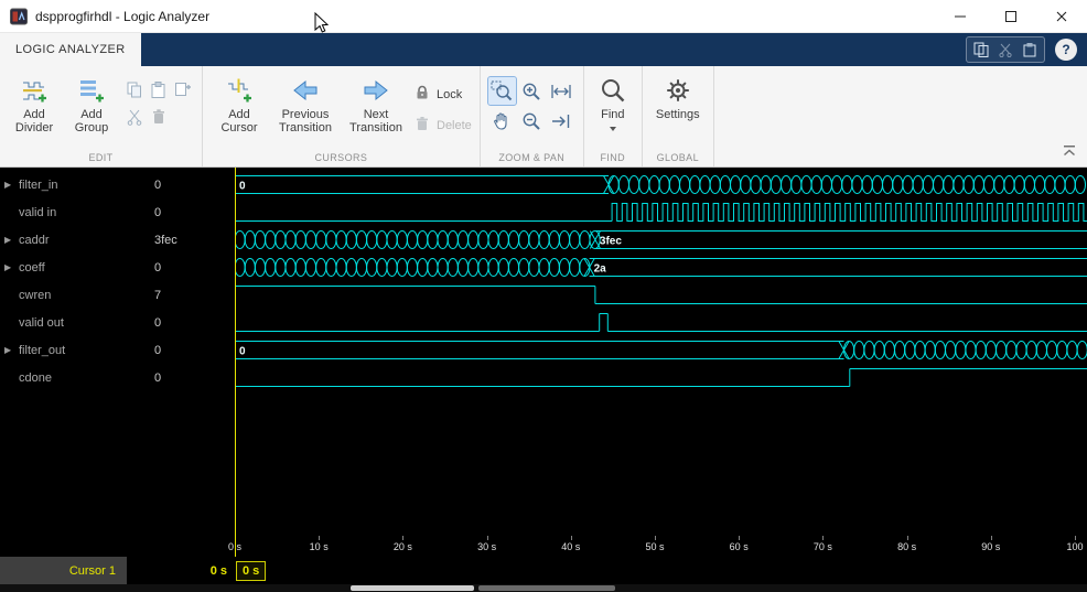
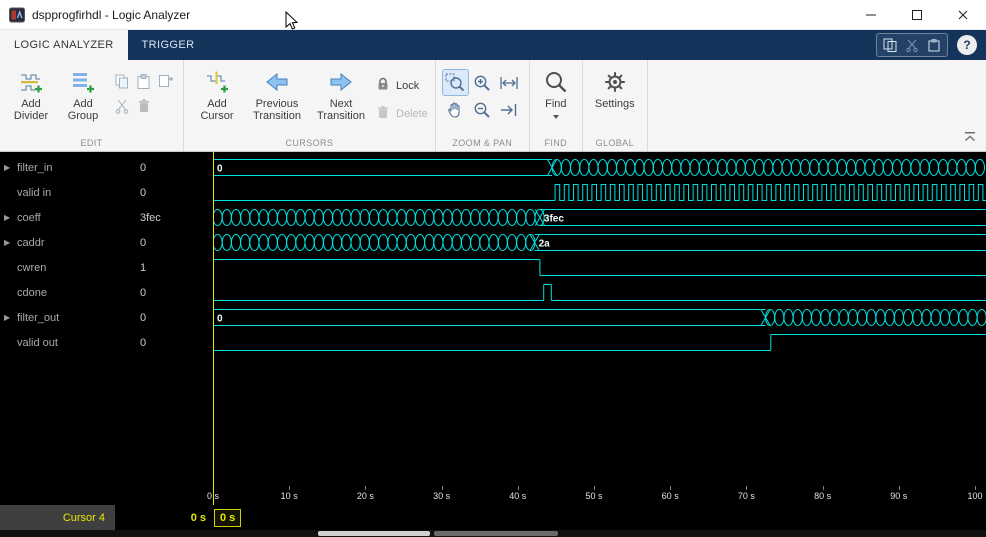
  dspprogfirhdl - Logic Analyzer
  LOGIC ANALYZER
+ TRIGGER
  ?
  Add Divider
  Add Group
  EDIT
  Add Cursor
  Previous Transition
  Next Transition
  Lock
  Delete
  CURSORS
  ZOOM & PAN
  Find
  FIND
  Settings
  GLOBAL
  ▶
  filter_in
  0
  0
  valid in
  0
  ▶
- caddr
+ coeff
  3fec
  3fec
  ▶
- coeff
+ caddr
  0
  2a
  cwren
- 7
+ 1
- valid out
+ cdone
  0
  ▶
  filter_out
  0
  0
- cdone
+ valid out
  0
  0 s
  10 s
  20 s
  30 s
  40 s
  50 s
  60 s
  70 s
  80 s
  90 s
  100
- Cursor 1
+ Cursor 4
  0 s
  0 s
